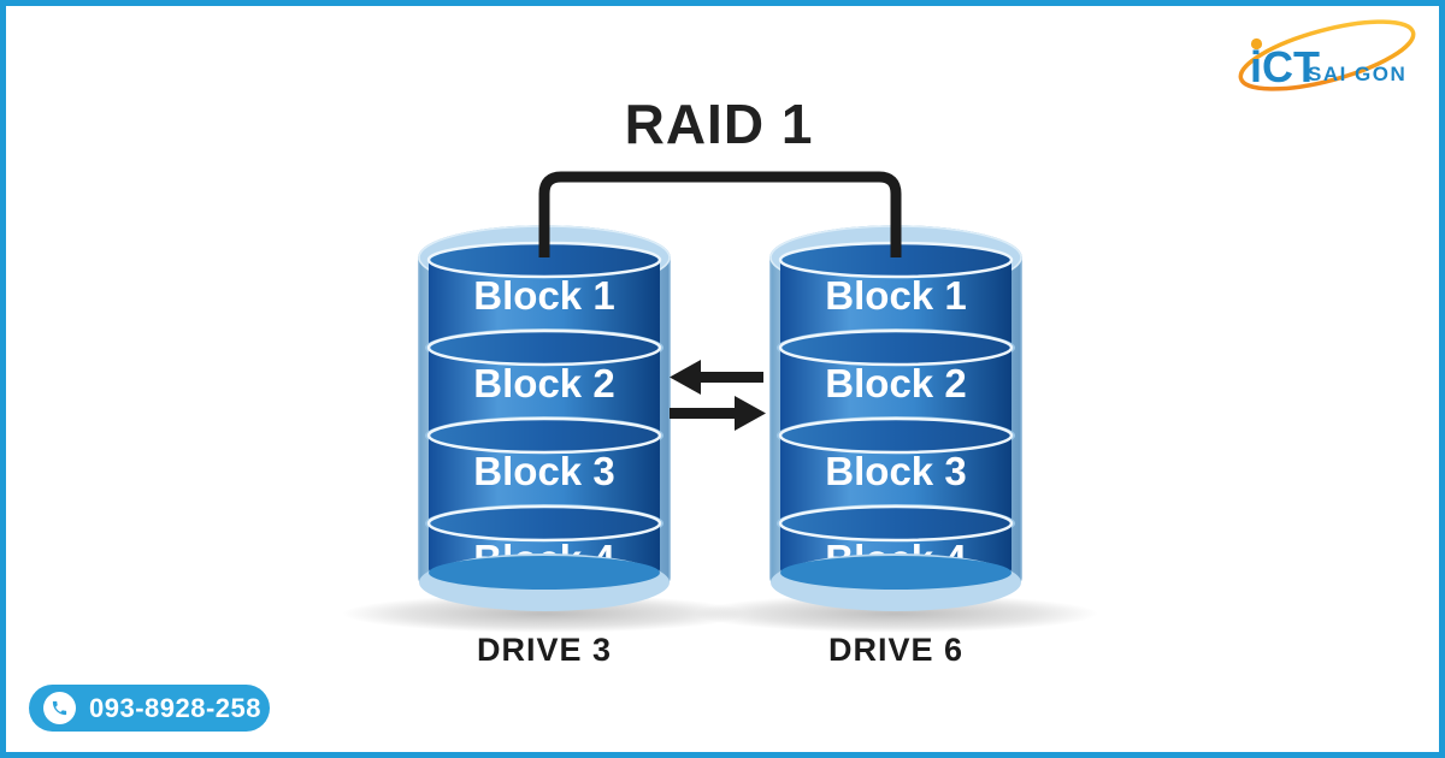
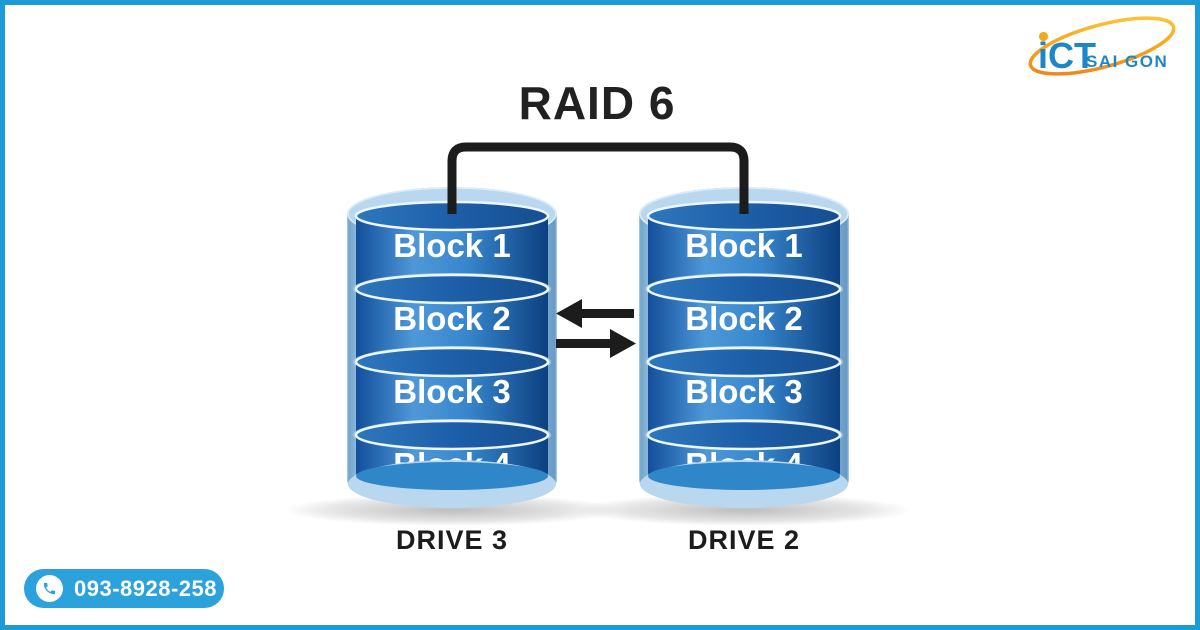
- RAID 1
+ RAID 6
  Block 1
  Block 2
  Block 3
  Block 1
  Block 2
  Block 3
  DRIVE 3
- DRIVE 6
+ DRIVE 2
  iCT
  SAI GON
  093-8928-258
